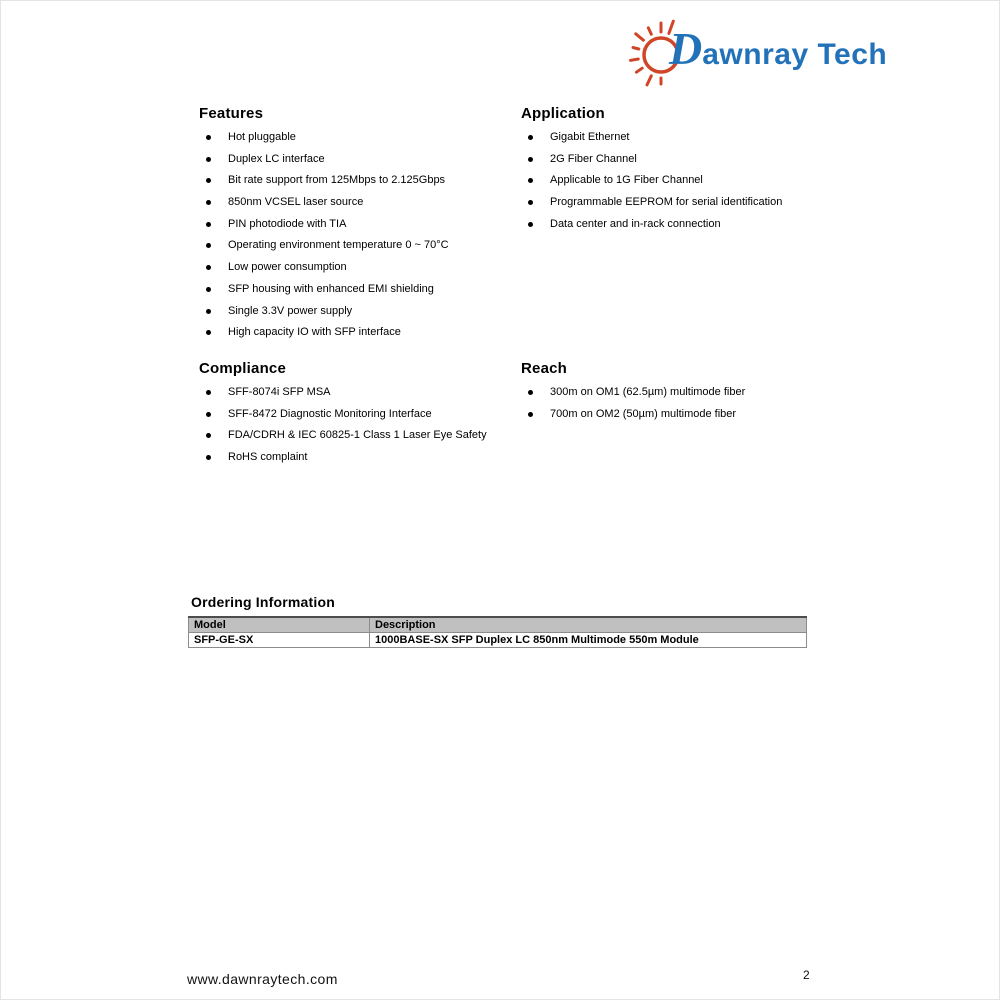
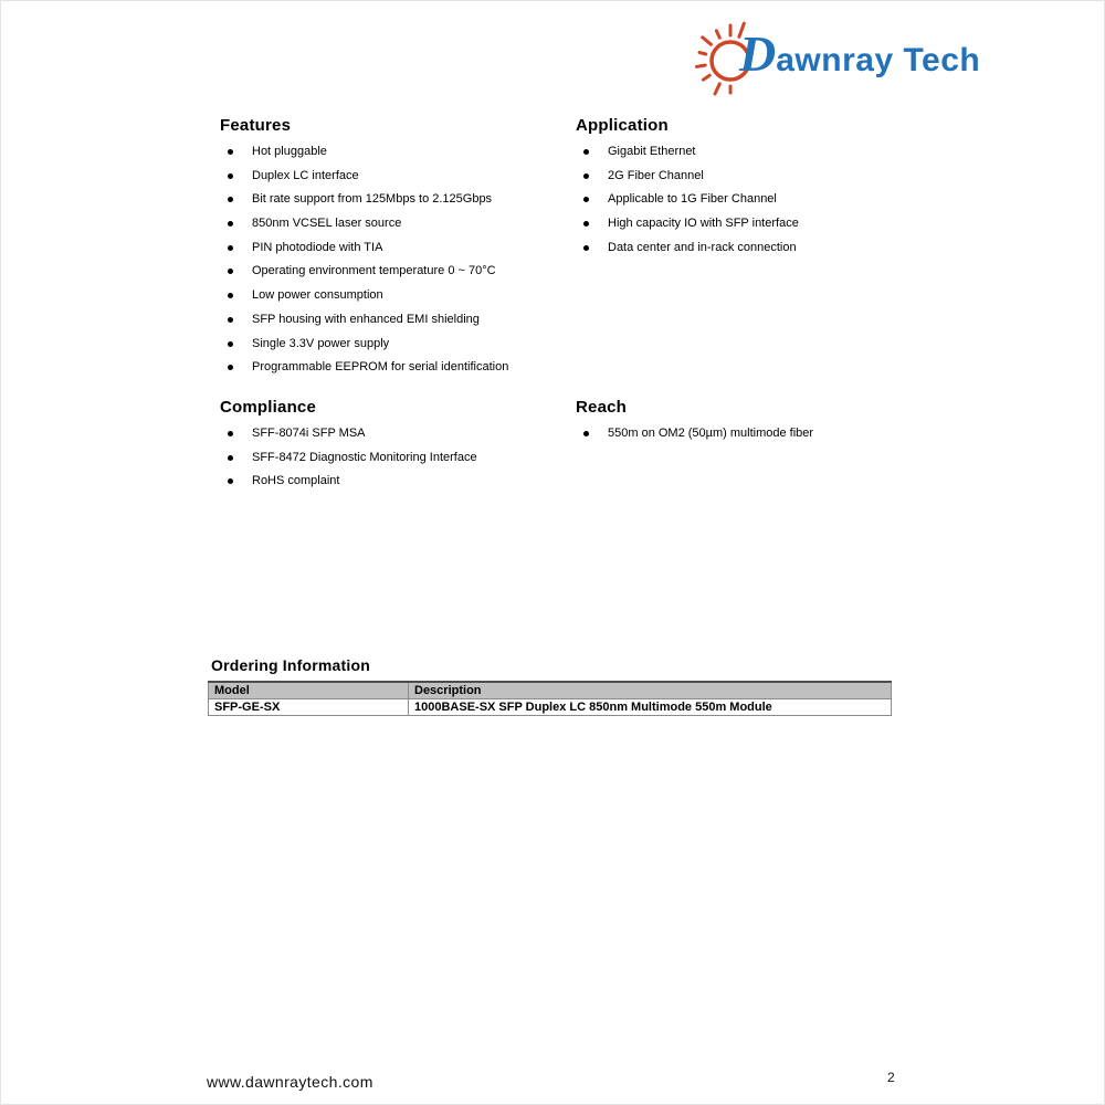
  Dawnray Tech
  Features
  Hot pluggable
  Duplex LC interface
  Bit rate support from 125Mbps to 2.125Gbps
  850nm VCSEL laser source
  PIN photodiode with TIA
  Operating environment temperature 0 ~ 70°C
  Low power consumption
  SFP housing with enhanced EMI shielding
  Single 3.3V power supply
- High capacity IO with SFP interface
+ Programmable EEPROM for serial identification
  Application
  Gigabit Ethernet
  2G Fiber Channel
  Applicable to 1G Fiber Channel
- Programmable EEPROM for serial identification
+ High capacity IO with SFP interface
  Data center and in-rack connection
  Compliance
  SFF-8074i SFP MSA
  SFF-8472 Diagnostic Monitoring Interface
- FDA/CDRH & IEC 60825-1 Class 1 Laser Eye Safety
  RoHS complaint
  Reach
- 300m on OM1 (62.5µm) multimode fiber
- 700m on OM2 (50µm) multimode fiber
+ 550m on OM2 (50µm) multimode fiber
  Ordering Information
  Model	Description
  SFP-GE-SX	1000BASE-SX SFP Duplex LC 850nm Multimode 550m Module
  www.dawnraytech.com
  2
